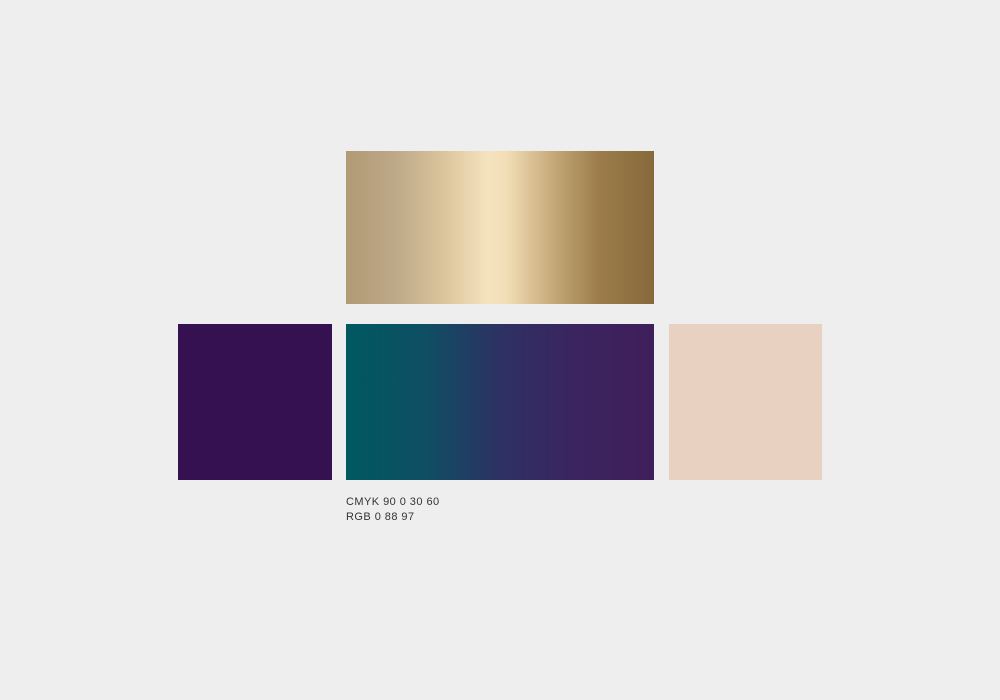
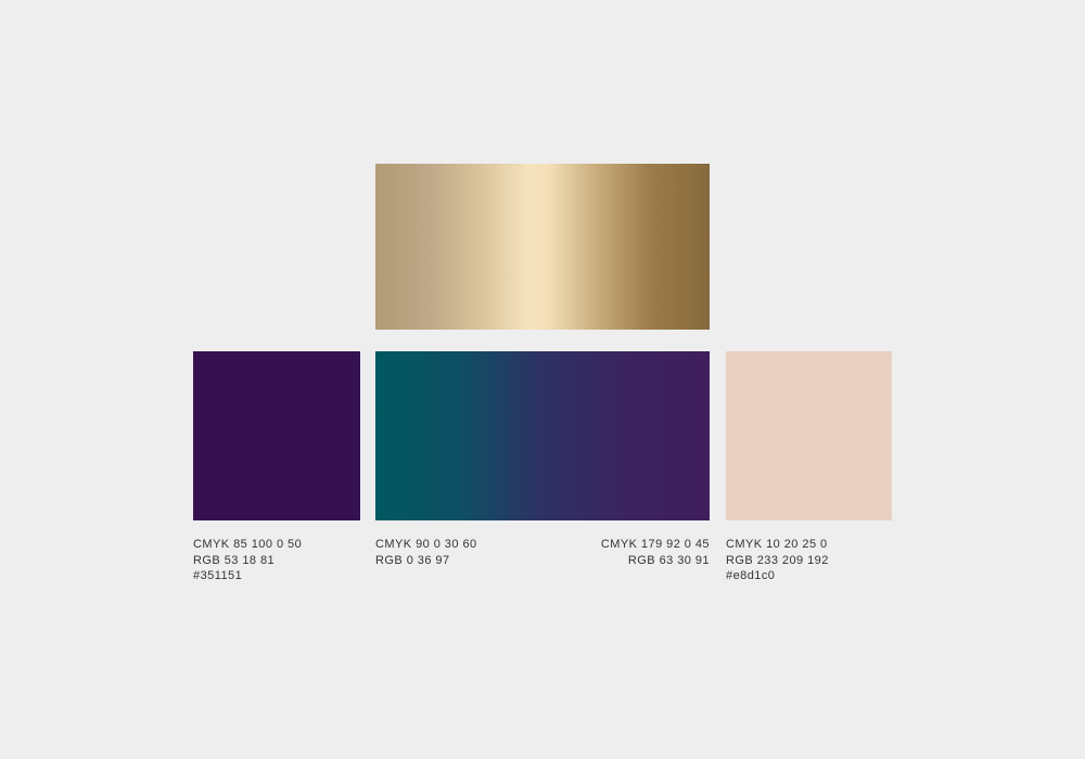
+ CMYK 85 100 0 50
+ RGB 53 18 81
+ #351151
  CMYK 90 0 30 60
- RGB 0 88 97
+ RGB 0 36 97
+ CMYK 179 92 0 45
+ RGB 63 30 91
+ CMYK 10 20 25 0
+ RGB 233 209 192
+ #e8d1c0
